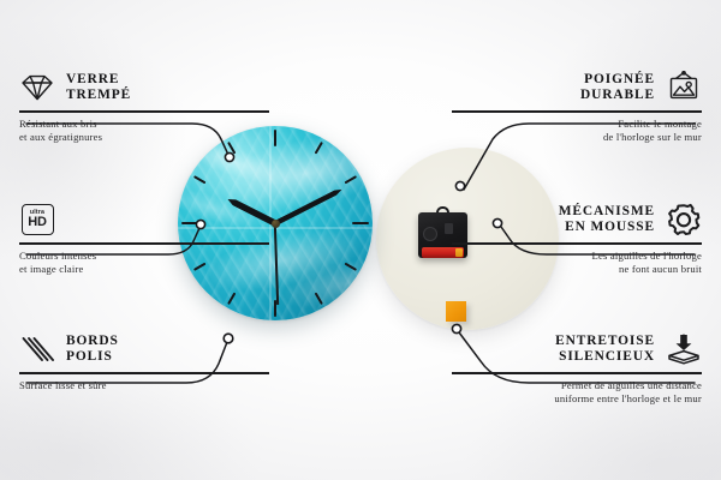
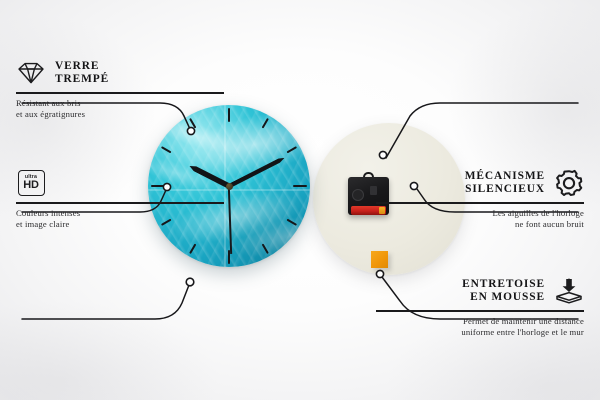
  VERRE
  TREMPÉ
  Résistant aux bris
  et aux égratignures
  HD
  Couleurs intenses
  et image claire
- BORDS
- POLIS
- Surface lisse et sûre
- POIGNÉE
- DURABLE
- Facilite le montage
- de l'horloge sur le mur
  MÉCANISME
- EN MOUSSE
+ SILENCIEUX
  Les aiguilles de l'horloge
  ne font aucun bruit
  ENTRETOISE
- SILENCIEUX
+ EN MOUSSE
- Permet de aiguilles une distance
+ Permet de maintenir une distance
  uniforme entre l'horloge et le mur
